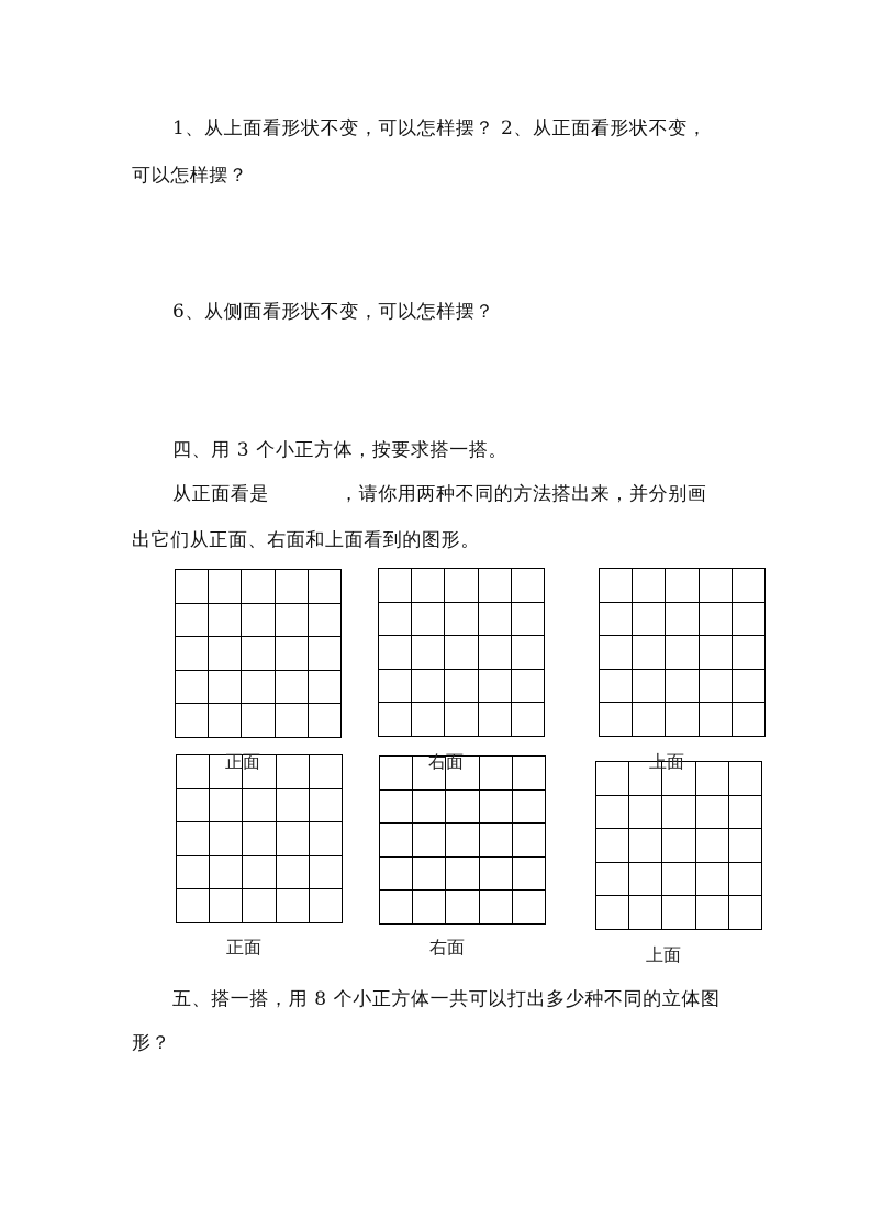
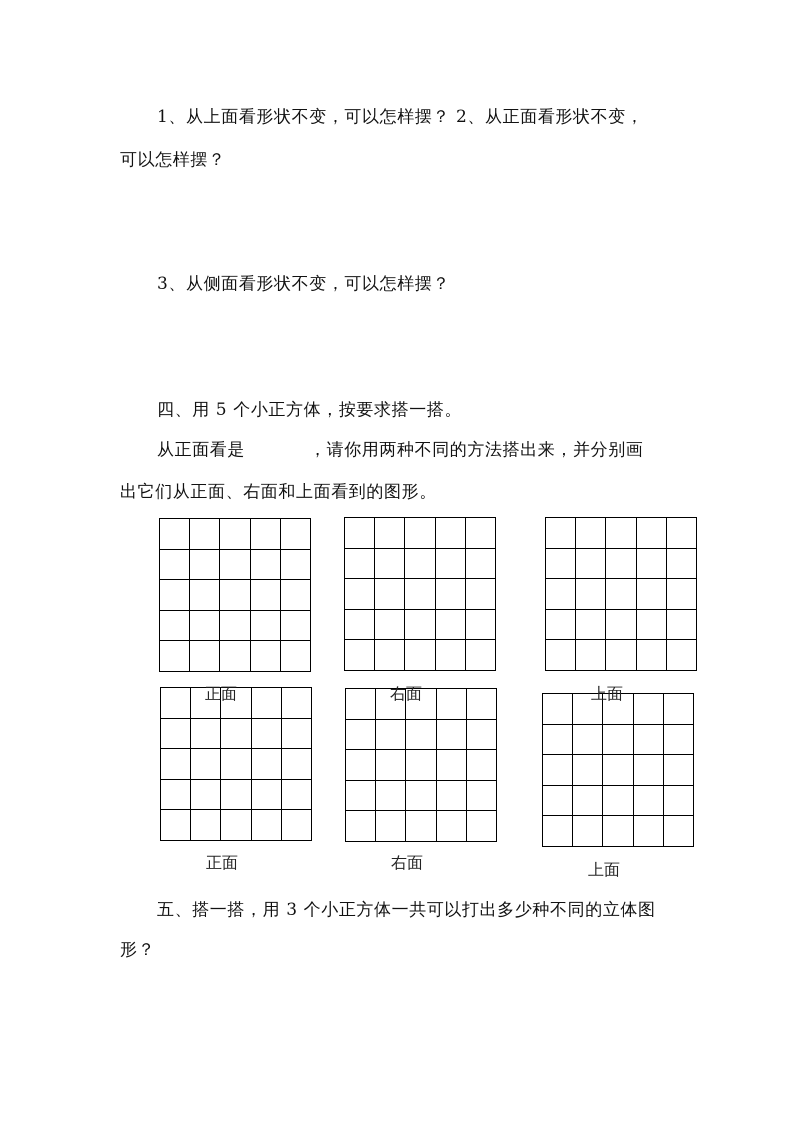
  1、从上面看形状不变，可以怎样摆？ 2、从正面看形状不变，
  可以怎样摆？
- 6、从侧面看形状不变，可以怎样摆？
+ 3、从侧面看形状不变，可以怎样摆？
- 四、用 3 个小正方体，按要求搭一搭。
+ 四、用 5 个小正方体，按要求搭一搭。
  从正面看是 ，请你用两种不同的方法搭出来，并分别画
  出它们从正面、右面和上面看到的图形。
  正面
  右面
  上面
  正面
  右面
  上面
- 五、搭一搭，用 8 个小正方体一共可以打出多少种不同的立体图
+ 五、搭一搭，用 3 个小正方体一共可以打出多少种不同的立体图
  形？
